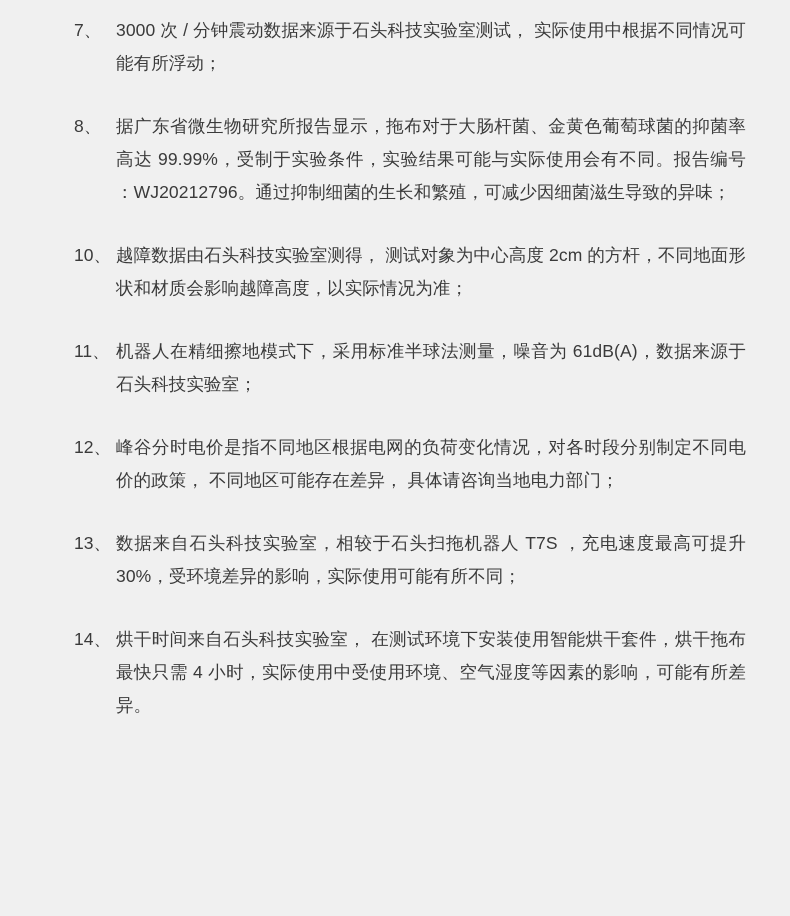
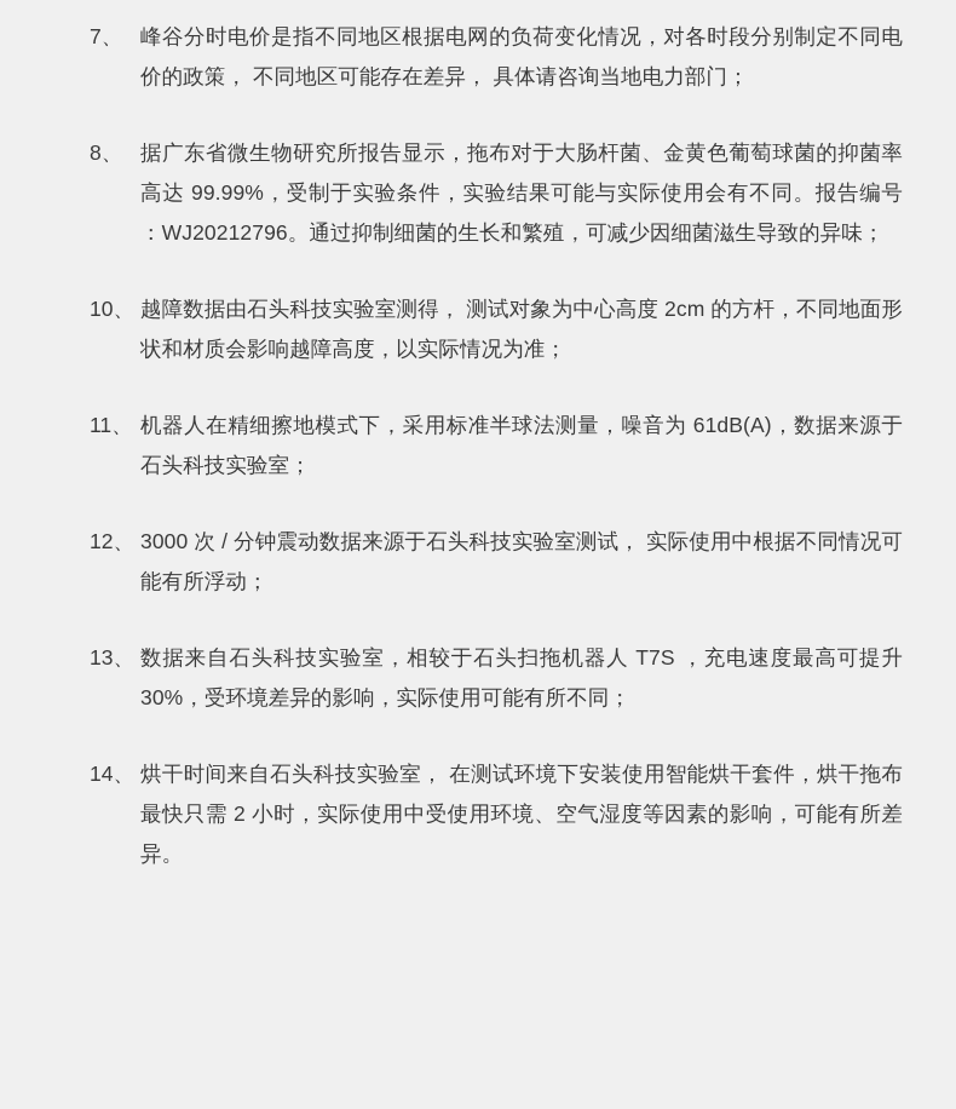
  7、
- 3000 次 / 分钟震动数据来源于石头科技实验室测试， 实际使用中根据不同情况可能有所浮动；
+ 峰谷分时电价是指不同地区根据电网的负荷变化情况，对各时段分别制定不同电价的政策， 不同地区可能存在差异， 具体请咨询当地电力部门；
  8、
  据广东省微生物研究所报告显示，拖布对于大肠杆菌、金黄色葡萄球菌的抑菌率高达 99.99%，受制于实验条件，实验结果可能与实际使用会有不同。报告编号 ：WJ20212796。通过抑制细菌的生长和繁殖，可减少因细菌滋生导致的异味；
  10、
  越障数据由石头科技实验室测得， 测试对象为中心高度 2cm 的方杆，不同地面形状和材质会影响越障高度，以实际情况为准；
  11、
  机器人在精细擦地模式下，采用标准半球法测量，噪音为 61dB(A)，数据来源于石头科技实验室；
  12、
- 峰谷分时电价是指不同地区根据电网的负荷变化情况，对各时段分别制定不同电价的政策， 不同地区可能存在差异， 具体请咨询当地电力部门；
+ 3000 次 / 分钟震动数据来源于石头科技实验室测试， 实际使用中根据不同情况可能有所浮动；
  13、
  数据来自石头科技实验室，相较于石头扫拖机器人 T7S ，充电速度最高可提升 30%，受环境差异的影响，实际使用可能有所不同；
  14、
- 烘干时间来自石头科技实验室， 在测试环境下安装使用智能烘干套件，烘干拖布最快只需 4 小时，实际使用中受使用环境、空气湿度等因素的影响，可能有所差异。
+ 烘干时间来自石头科技实验室， 在测试环境下安装使用智能烘干套件，烘干拖布最快只需 2 小时，实际使用中受使用环境、空气湿度等因素的影响，可能有所差异。
